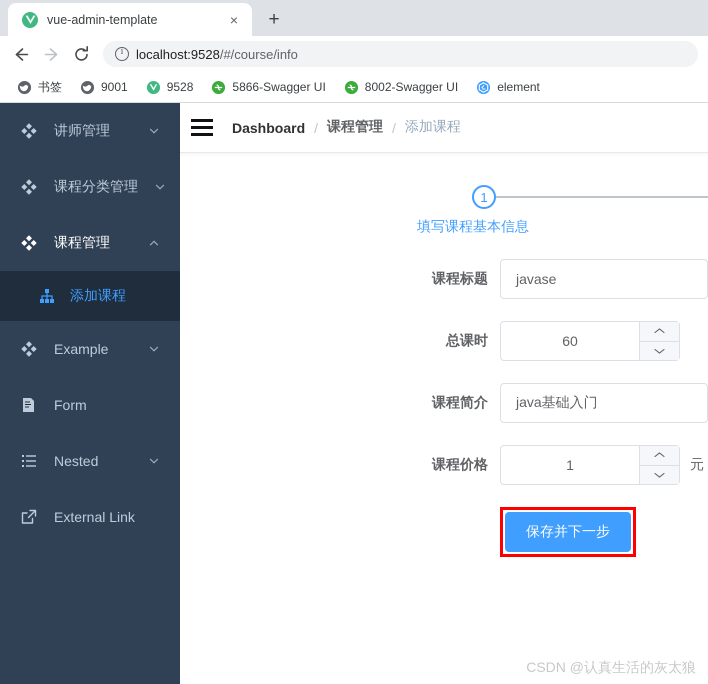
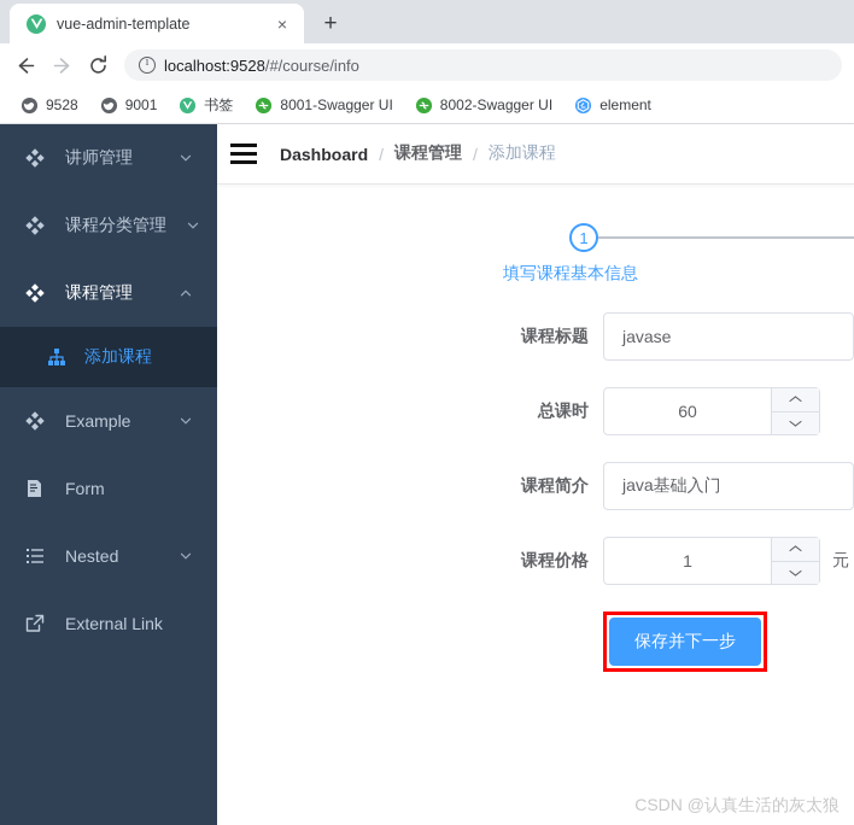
  vue-admin-template
  ×
  +
  localhost:9528/#/course/info
- 书签
+ 9528
  9001
- 9528
+ 书签
- 5866-Swagger UI
+ 8001-Swagger UI
  8002-Swagger UI
  element
  讲师管理
  课程分类管理
  课程管理
  添加课程
  Example
  Form
  Nested
  External Link
  Dashboard
  /
  课程管理
  /
  添加课程
  1
  填写课程基本信息
  课程标题
  javase
  总课时
  60
  课程简介
  java基础入门
  课程价格
  1
  元
  保存并下一步
  CSDN @认真生活的灰太狼
